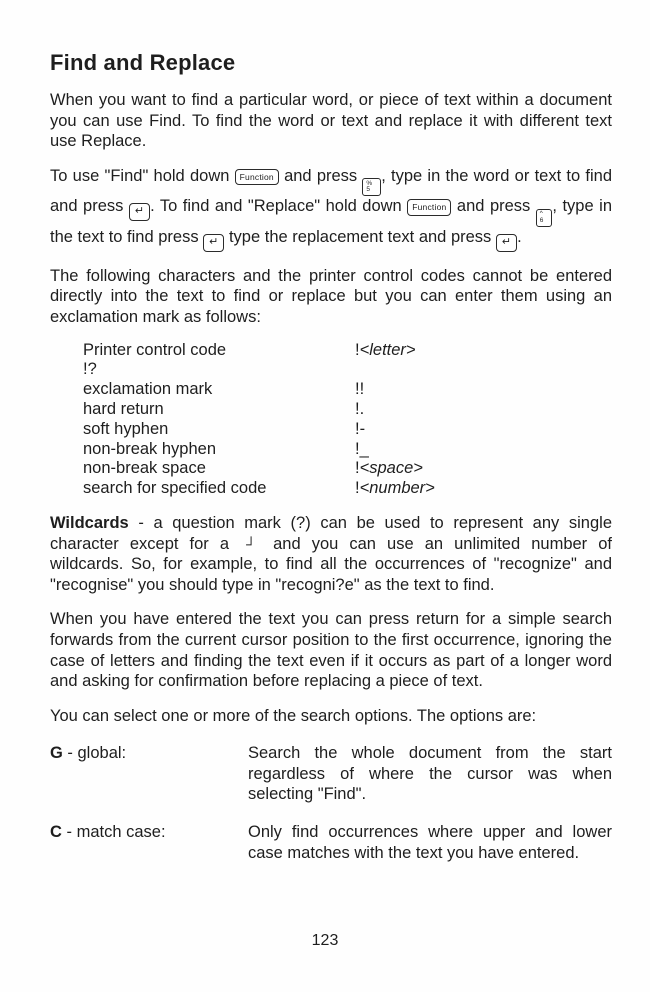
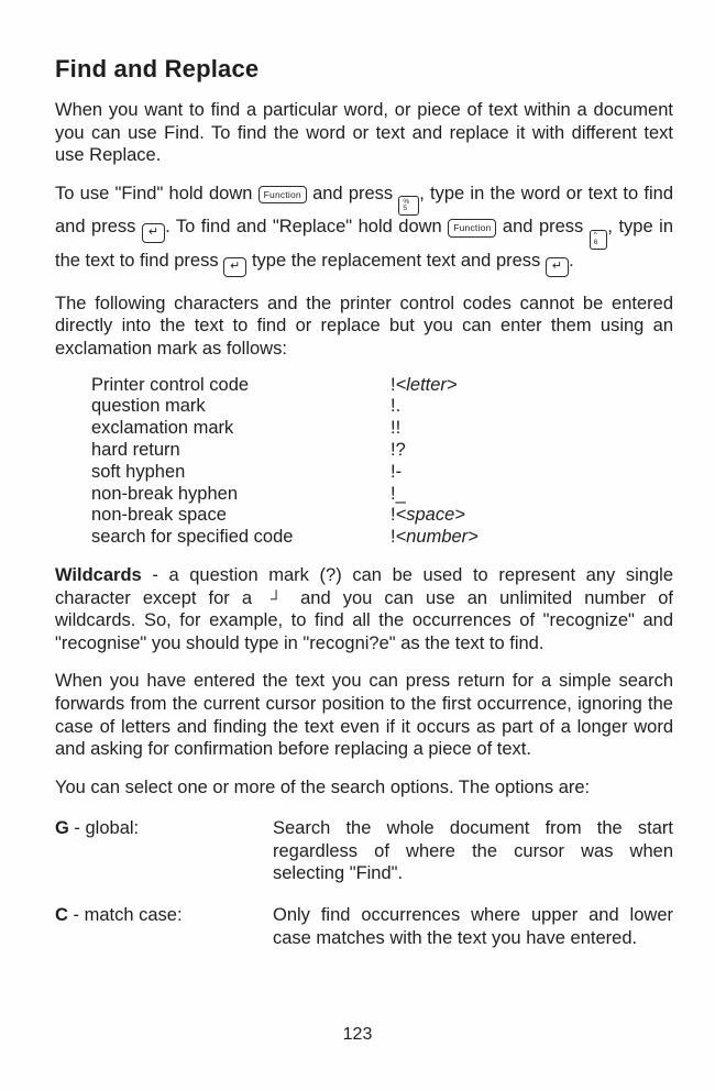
  Find and Replace
  When you want to find a particular word, or piece of text within a document you can use Find. To find the word or text and replace it with different text use Replace.
  To use "Find" hold down Function and press
  , type in the word or text to find and press ↵ . To find and "Replace" hold down Function and press
  , type in the text to find press ↵ type the replacement text and press ↵ .
  The following characters and the printer control codes cannot be entered directly into the text to find or replace but you can enter them using an exclamation mark as follows:
  Printer control code
  !<letter>
+ question mark
- !?
+ !.
  exclamation mark
  !!
  hard return
- !.
+ !?
  soft hyphen
  !-
  non-break hyphen
  !_
  non-break space
  !<space>
  search for specified code
  !<number>
  Wildcards - a question mark (?) can be used to represent any single character except for a ┘ and you can use an unlimited number of wildcards. So, for example, to find all the occurrences of "recognize" and "recognise" you should type in "recogni?e" as the text to find.
  When you have entered the text you can press return for a simple search forwards from the current cursor position to the first occurrence, ignoring the case of letters and finding the text even if it occurs as part of a longer word and asking for confirmation before replacing a piece of text.
  You can select one or more of the search options. The options are:
  G - global:
  Search the whole document from the start regardless of where the cursor was when selecting "Find".
  C - match case:
  Only find occurrences where upper and lower case matches with the text you have entered.
  123
